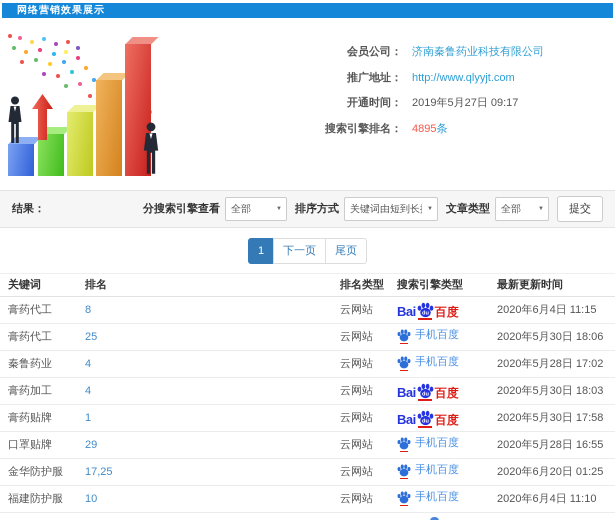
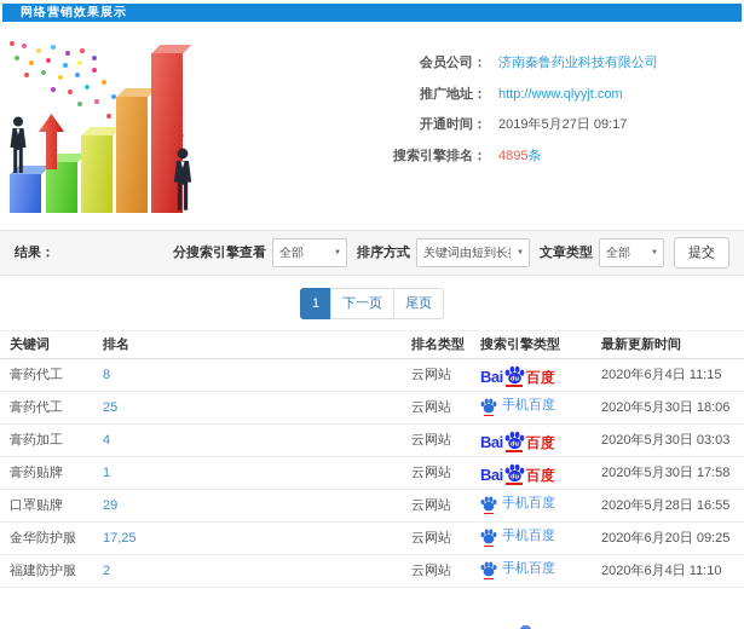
  网络营销效果展示
  会员公司：
  济南秦鲁药业科技有限公司
  推广地址：
  http://www.qlyyjt.com
  开通时间：
  2019年5月27日 09:17
  搜索引擎排名：
  4895条
  结果：
  分搜索引擎查看
  全部
  排序方式
  关键词由短到长
  文章类型
  全部
  提交
  1
  下一页
  尾页
  关键词	排名	排名类型	搜索引擎类型	最新更新时间
  膏药代工	8	云网站	Bai 百度	2020年6月4日 11:15
  膏药代工	25	云网站	手机百度	2020年5月30日 18:06
- 秦鲁药业	4	云网站	手机百度	2020年5月28日 17:02
- 膏药加工	4	云网站	Bai 百度	2020年5月30日 18:03
+ 膏药加工	4	云网站	Bai 百度	2020年5月30日 03:03
  膏药贴牌	1	云网站	Bai 百度	2020年5月30日 17:58
  口罩贴牌	29	云网站	手机百度	2020年5月28日 16:55
- 金华防护服	17,25	云网站	手机百度	2020年6月20日 01:25
+ 金华防护服	17,25	云网站	手机百度	2020年6月20日 09:25
- 福建防护服	10	云网站	手机百度	2020年6月4日 11:10
+ 福建防护服	2	云网站	手机百度	2020年6月4日 11:10
